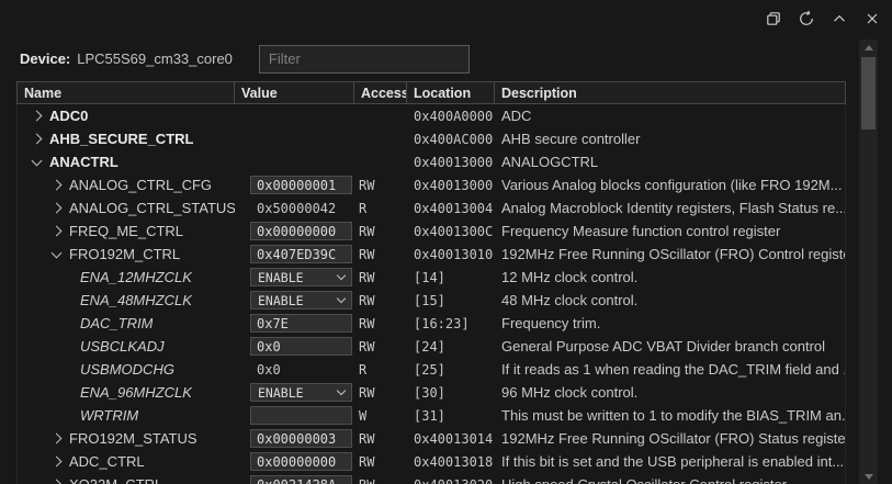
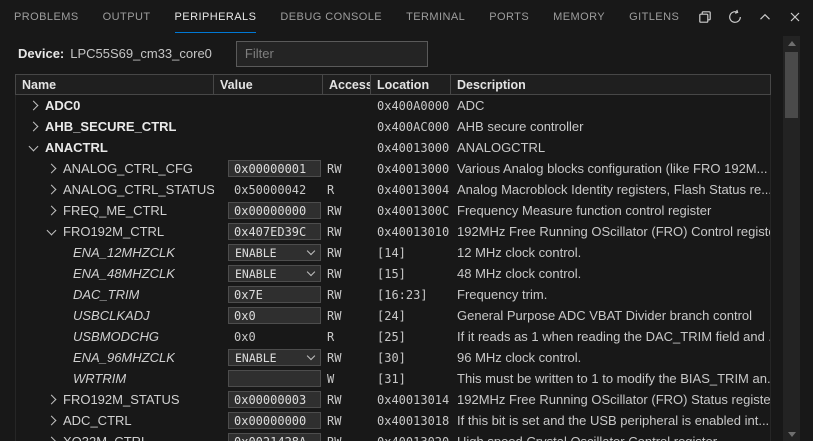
+ PROBLEMS
+ OUTPUT
+ PERIPHERALS
+ DEBUG CONSOLE
+ TERMINAL
+ PORTS
+ MEMORY
+ GITLENS
  Device:
  LPC55S69_cm33_core0
  Filter
  Name
  Value
  Access
  Location
  Description
  ADC0
  0x400A0000
  ADC
  AHB_SECURE_CTRL
  0x400AC000
  AHB secure controller
  ANACTRL
  0x40013000
  ANALOGCTRL
  ANALOG_CTRL_CFG
  0x00000001
  RW
  0x40013000
  Various Analog blocks configuration (like FRO 192M...
  ANALOG_CTRL_STATUS
  0x50000042
  R
  0x40013004
  Analog Macroblock Identity registers, Flash Status re..
  FREQ_ME_CTRL
  0x00000000
  RW
  0x4001300C
  Frequency Measure function control register
  FRO192M_CTRL
  0x407ED39C
  RW
  0x40013010
  192MHz Free Running OScillator (FRO) Control regist
  ENA_12MHZCLK
  ENABLE
  RW
  [14]
  12 MHz clock control.
  ENA_48MHZCLK
  ENABLE
  RW
  [15]
  48 MHz clock control.
  DAC_TRIM
  0x7E
  RW
  [16:23]
  Frequency trim.
  USBCLKADJ
  0x0
  RW
  [24]
  General Purpose ADC VBAT Divider branch control
  USBMODCHG
  0x0
  R
  [25]
  If it reads as 1 when reading the DAC_TRIM field and
  ENA_96MHZCLK
  ENABLE
  RW
  [30]
  96 MHz clock control.
  WRTRIM
  W
  [31]
  This must be written to 1 to modify the BIAS_TRIM an.
  FRO192M_STATUS
  0x00000003
  RW
  0x40013014
  192MHz Free Running OScillator (FRO) Status registe
  ADC_CTRL
  0x00000000
  RW
  0x40013018
  If this bit is set and the USB peripheral is enabled int...
